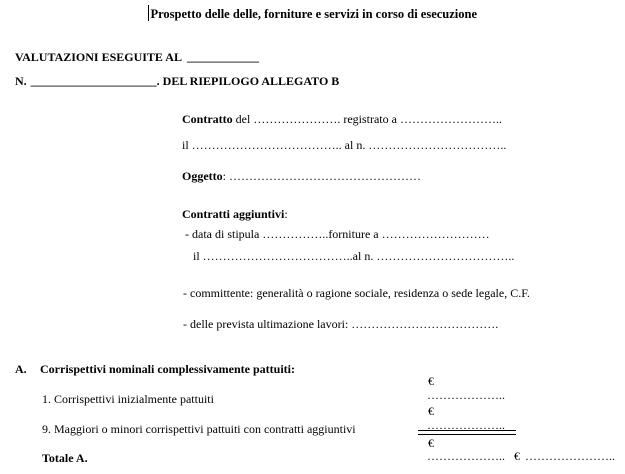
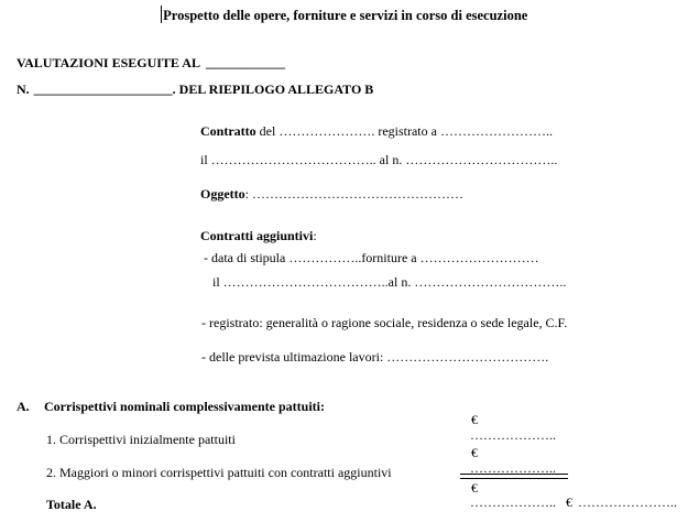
- Prospetto delle delle, forniture e servizi in corso di esecuzione
+ Prospetto delle opere, forniture e servizi in corso di esecuzione
  VALUTAZIONI ESEGUITE AL ____________
  N. _____________________. DEL RIEPILOGO ALLEGATO B
  Contratto del …………………. registrato a ……………………..
  il ……………………………….. al n. ……………………………..
  Oggetto: …………………………………………
  Contratti aggiuntivi:
  - data di stipula ……………..forniture a ………………………
  il ………………………………..al n. ……………………………..
- - committente: generalità o ragione sociale, residenza o sede legale, C.F.
+ - registrato: generalità o ragione sociale, residenza o sede legale, C.F.
  - delle prevista ultimazione lavori: ……………………………….
  A. Corrispettivi nominali complessivamente pattuiti:
  €
  1. Corrispettivi inizialmente pattuiti
  ………………..
  €
- 9. Maggiori o minori corrispettivi pattuiti con contratti aggiuntivi
+ 2. Maggiori o minori corrispettivi pattuiti con contratti aggiuntivi
  ………………..
  €
  Totale A.
  ……………….. € …………………..
